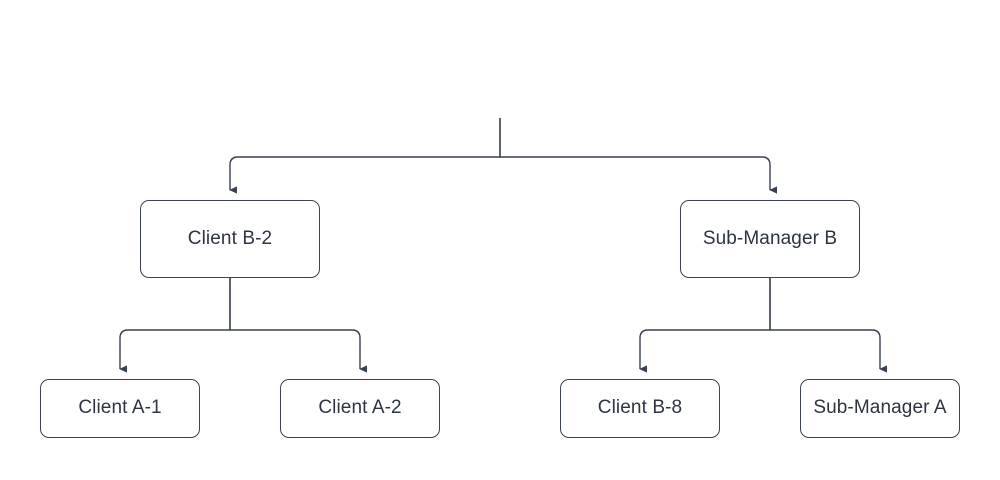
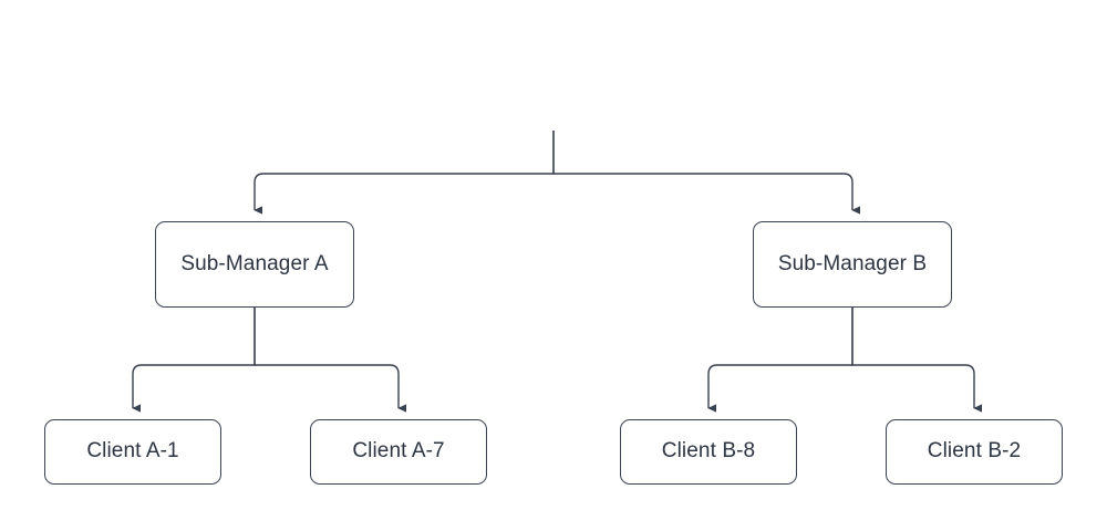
- Client B-2
+ Sub-Manager A
  Sub-Manager B
  Client A-1
- Client A-2
+ Client A-7
  Client B-8
- Sub-Manager A
+ Client B-2
